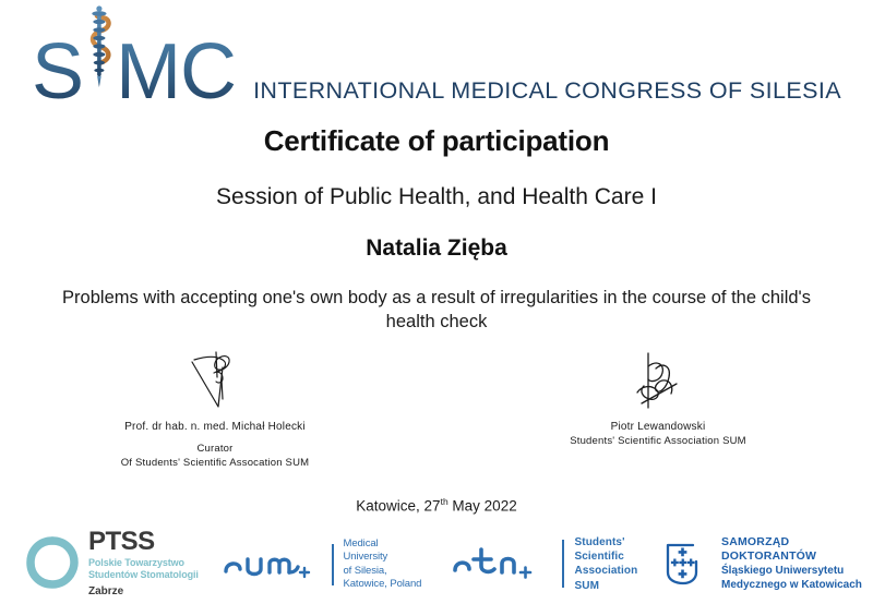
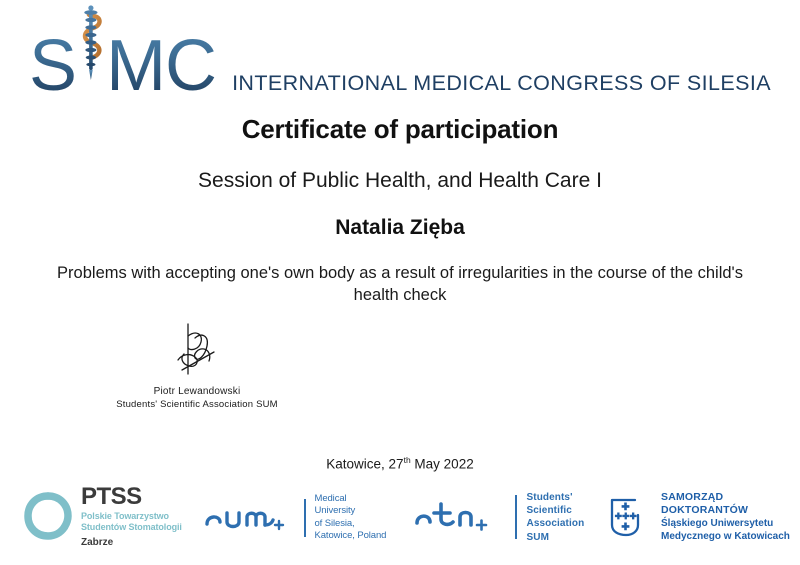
  S
  MC
  INTERNATIONAL MEDICAL CONGRESS OF SILESIA
  Certificate of participation
  Session of Public Health, and Health Care I
  Natalia Zięba
  Problems with accepting one's own body as a result of irregularities in the course of the child's health check
- Prof. dr hab. n. med. Michał Holecki
- Curator
- Of Students' Scientific Assocation SUM
  Piotr Lewandowski
  Students' Scientific Association SUM
  Katowice, 27th May 2022
  PTSS
  Polskie Towarzystwo
  Studentów Stomatologii
  Zabrze
  Medical
  University
  of Silesia,
  Katowice, Poland
  Students'
  Scientific
  Association
  SUM
  SAMORZĄD
  DOKTORANTÓW
  Śląskiego Uniwersytetu
  Medycznego w Katowicach
